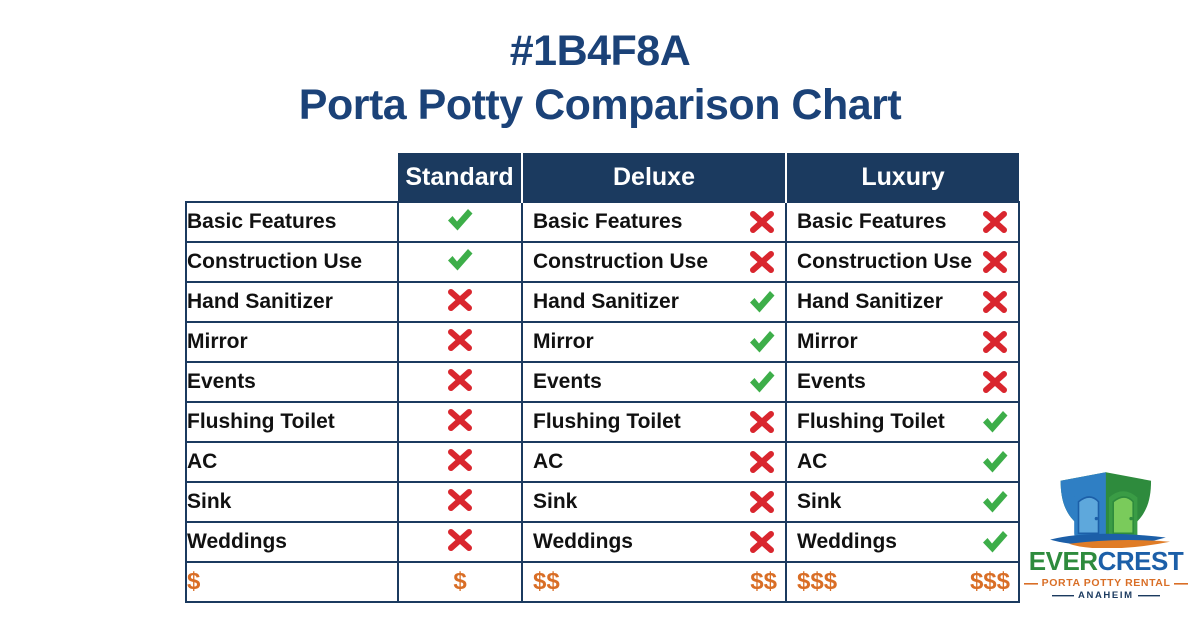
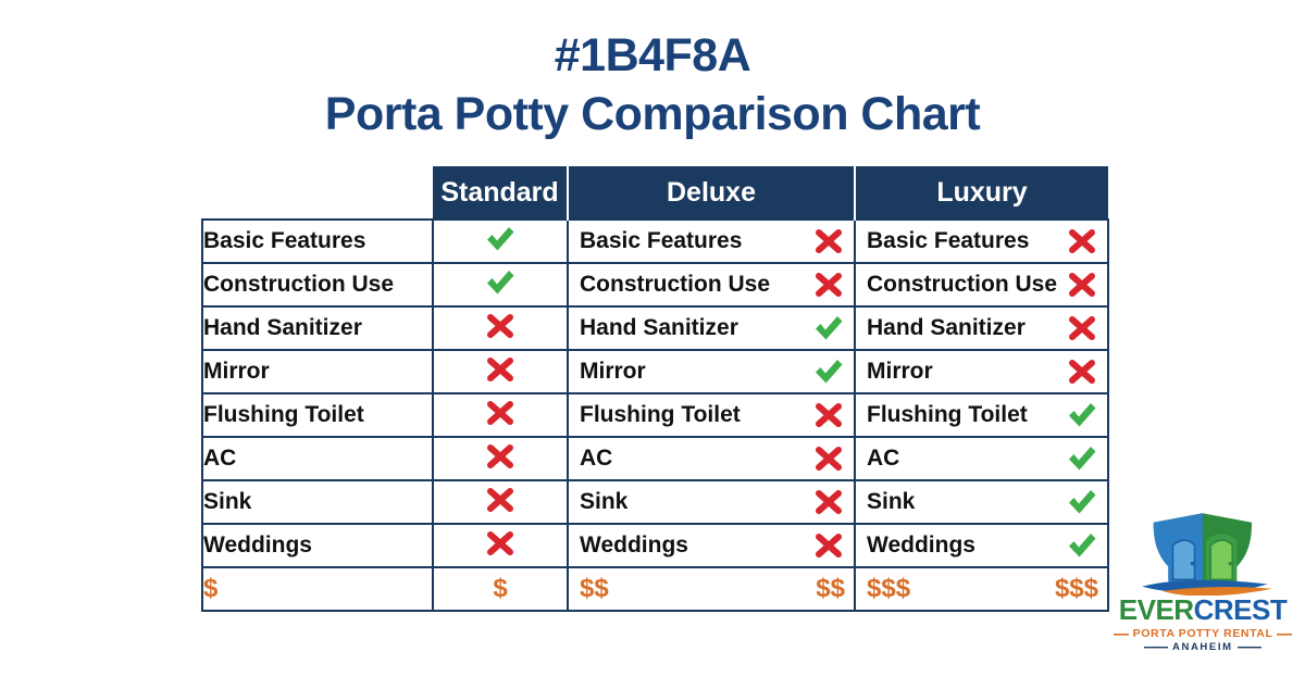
  #1B4F8A
  Porta Potty Comparison Chart
  	Standard	Deluxe	Luxury
  Basic Features		Basic Features	Basic Features
  Construction Use		Construction Use	Construction Use
  Hand Sanitizer		Hand Sanitizer	Hand Sanitizer
  Mirror		Mirror	Mirror
- Events		Events	Events
  Flushing Toilet		Flushing Toilet	Flushing Toilet
  AC		AC	AC
  Sink		Sink	Sink
  Weddings		Weddings	Weddings
  $	$	$$ $$	$$$ $$$
  EVERCREST
  PORTA POTTY RENTAL
  ANAHEIM
